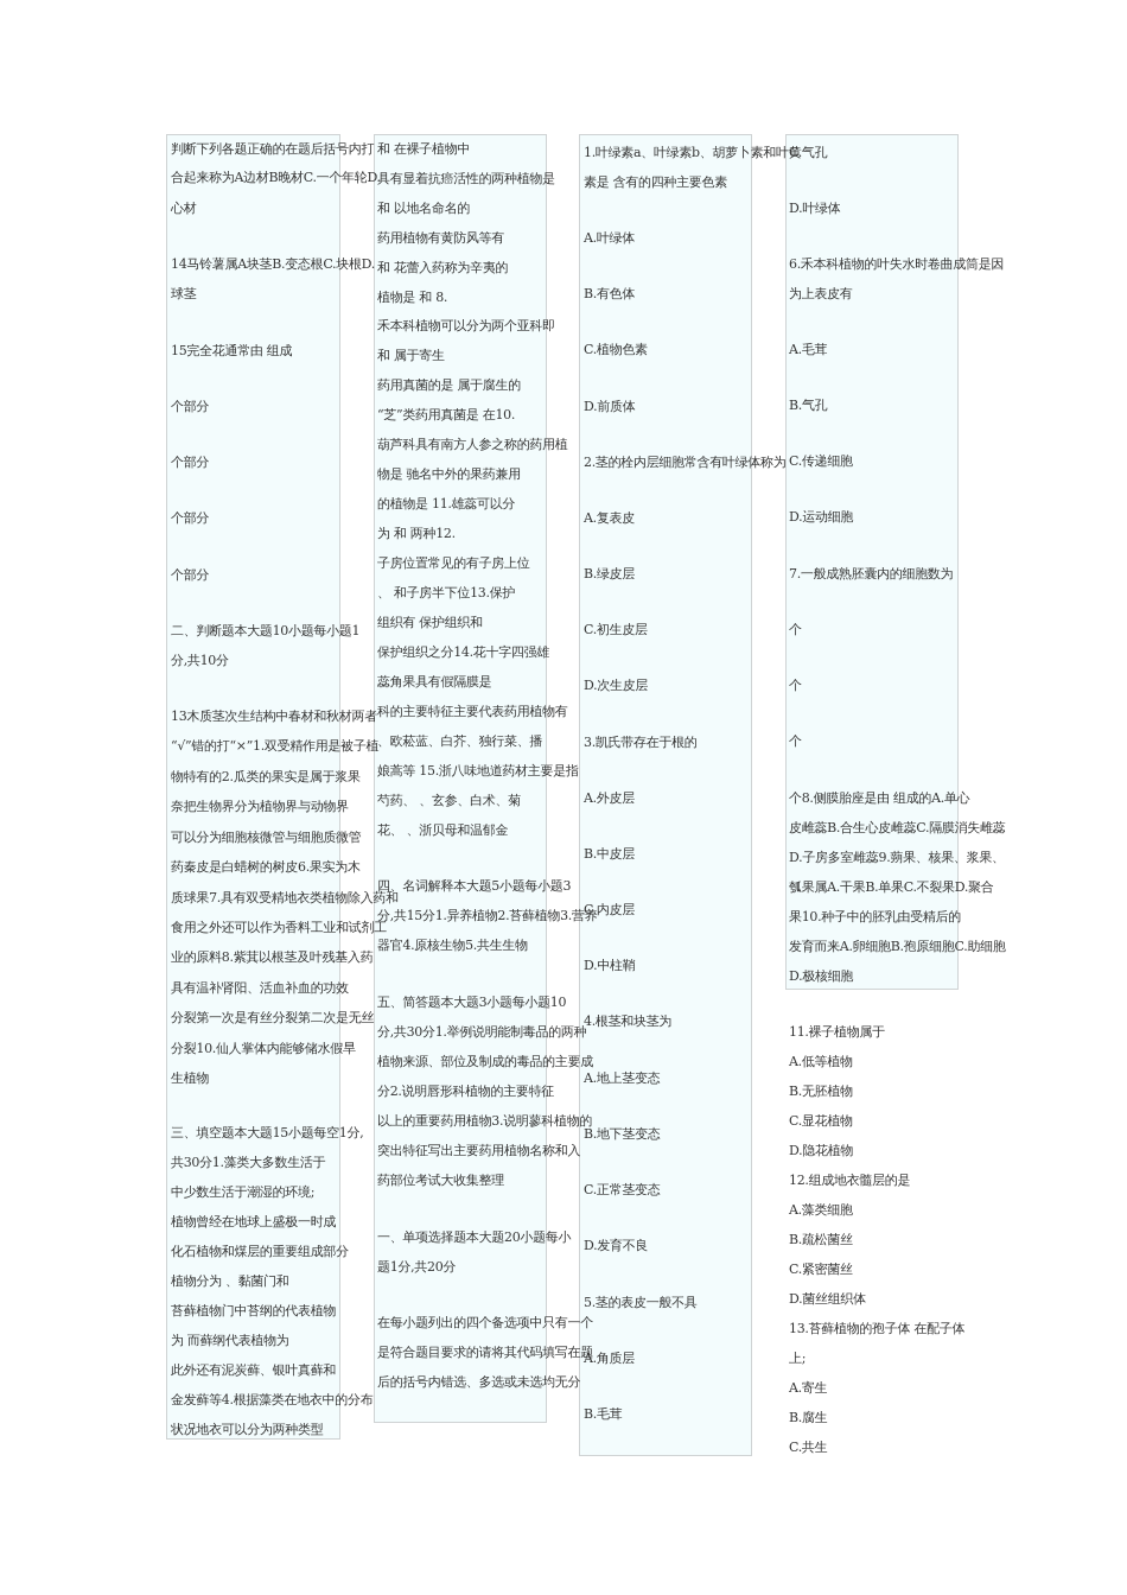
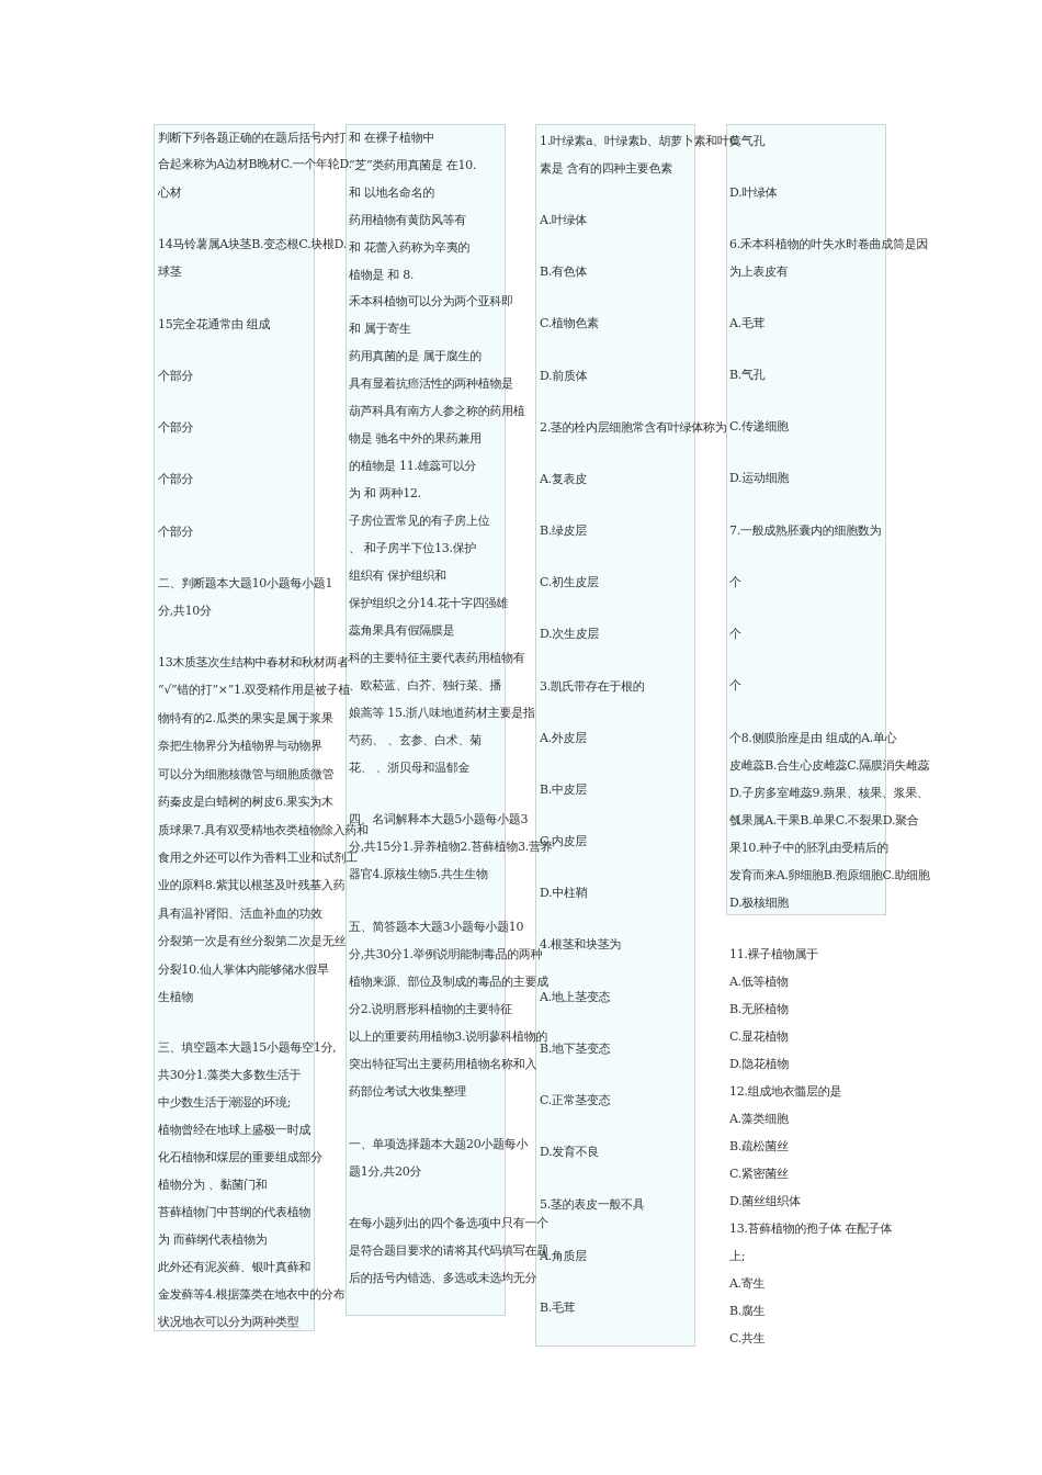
  判断下列各题正确的在题后括号内打
  合起来称为A边材B晚材C.一个年轮D.
  心材
  14马铃薯属A块茎B.变态根C.块根D.
  球茎
  15完全花通常由 组成
  个部分
  个部分
  个部分
  个部分
  二、判断题本大题10小题每小题1
  分,共10分
  13木质茎次生结构中春材和秋材两者
  “√”错的打“×”1.双受精作用是被子植
  物特有的2.瓜类的果实是属于浆果
  奈把生物界分为植物界与动物界
  可以分为细胞核微管与细胞质微管
  药秦皮是白蜡树的树皮6.果实为木
  质球果7.具有双受精地衣类植物除入药和
  食用之外还可以作为香料工业和试剂工
  业的原料8.紫萁以根茎及叶残基入药
  具有温补肾阳、活血补血的功效
  分裂第一次是有丝分裂第二次是无丝
  分裂10.仙人掌体内能够储水假旱
  生植物
  三、填空题本大题15小题每空1分,
  共30分1.藻类大多数生活于
  中少数生活于潮湿的环境;
  植物曾经在地球上盛极一时成
  化石植物和煤层的重要组成部分
  植物分为 、黏菌门和
  苔藓植物门中苔纲的代表植物
  为 而藓纲代表植物为
  此外还有泥炭藓、银叶真藓和
  金发藓等4.根据藻类在地衣中的分布
  状况地衣可以分为两种类型
  和 在裸子植物中
- 具有显着抗癌活性的两种植物是
+ “芝”类药用真菌是 在10.
  和 以地名命名的
  药用植物有黄防风等有
  和 花蕾入药称为辛夷的
  植物是 和 8.
  禾本科植物可以分为两个亚科即
  和 属于寄生
  药用真菌的是 属于腐生的
- “芝”类药用真菌是 在10.
+ 具有显着抗癌活性的两种植物是
  葫芦科具有南方人参之称的药用植
  物是 驰名中外的果药兼用
  的植物是 11.雄蕊可以分
  为 和 两种12.
  子房位置常见的有子房上位
  、 和子房半下位13.保护
  组织有 保护组织和
  保护组织之分14.花十字四强雄
  蕊角果具有假隔膜是
  科的主要特征主要代表药用植物有
  、欧菘蓝、白芥、独行菜、播
  娘蒿等 15.浙八味地道药材主要是指
  芍药、 、玄参、白术、菊
  花、 、浙贝母和温郁金
  四、名词解释本大题5小题每小题3
  分,共15分1.异养植物2.苔藓植物3.营养
  器官4.原核生物5.共生生物
  五、简答题本大题3小题每小题10
  分,共30分1.举例说明能制毒品的两种
  植物来源、部位及制成的毒品的主要成
  分2.说明唇形科植物的主要特征
  以上的重要药用植物3.说明蓼科植物的
  突出特征写出主要药用植物名称和入
  药部位考试大收集整理
  一、单项选择题本大题20小题每小
  题1分,共20分
  在每小题列出的四个备选项中只有一个
  是符合题目要求的请将其代码填写在题
  后的括号内错选、多选或未选均无分
  1.叶绿素a、叶绿素b、胡萝卜素和叶黄
  素是 含有的四种主要色素
  A.叶绿体
  B.有色体
  C.植物色素
  D.前质体
  2.茎的栓内层细胞常含有叶绿体称为
  A.复表皮
  B.绿皮层
  C.初生皮层
  D.次生皮层
  3.凯氏带存在于根的
  A.外皮层
  B.中皮层
  C.内皮层
  D.中柱鞘
  4.根茎和块茎为
  A.地上茎变态
  B.地下茎变态
  C.正常茎变态
  D.发育不良
  5.茎的表皮一般不具
  A.角质层
  B.毛茸
  C.气孔
  D.叶绿体
  6.禾本科植物的叶失水时卷曲成筒是因
  为上表皮有
  A.毛茸
  B.气孔
  C.传递细胞
  D.运动细胞
  7.一般成熟胚囊内的细胞数为
  个
  个
  个
  个8.侧膜胎座是由 组成的A.单心
  皮雌蕊B.合生心皮雌蕊C.隔膜消失雌蕊
  D.子房多室雌蕊9.蒴果、核果、浆果、
  瓠果属A.干果B.单果C.不裂果D.聚合
  果10.种子中的胚乳由受精后的
  发育而来A.卵细胞B.孢原细胞C.助细胞
  D.极核细胞
  11.裸子植物属于
  A.低等植物
  B.无胚植物
  C.显花植物
  D.隐花植物
  12.组成地衣髓层的是
  A.藻类细胞
  B.疏松菌丝
  C.紧密菌丝
  D.菌丝组织体
  13.苔藓植物的孢子体 在配子体
  上;
  A.寄生
  B.腐生
  C.共生
